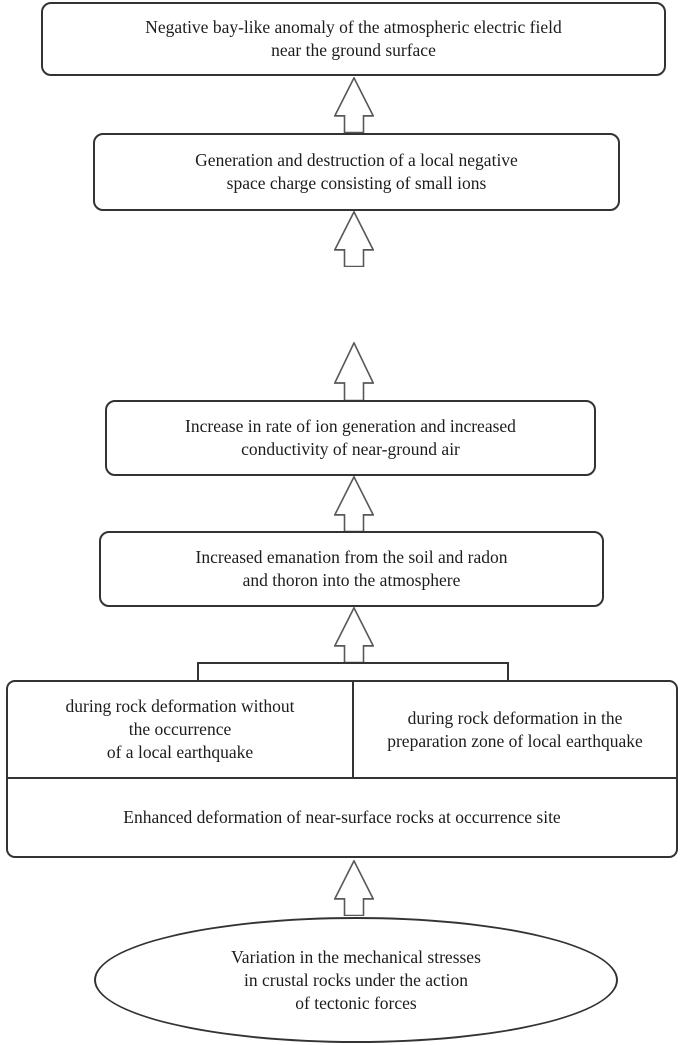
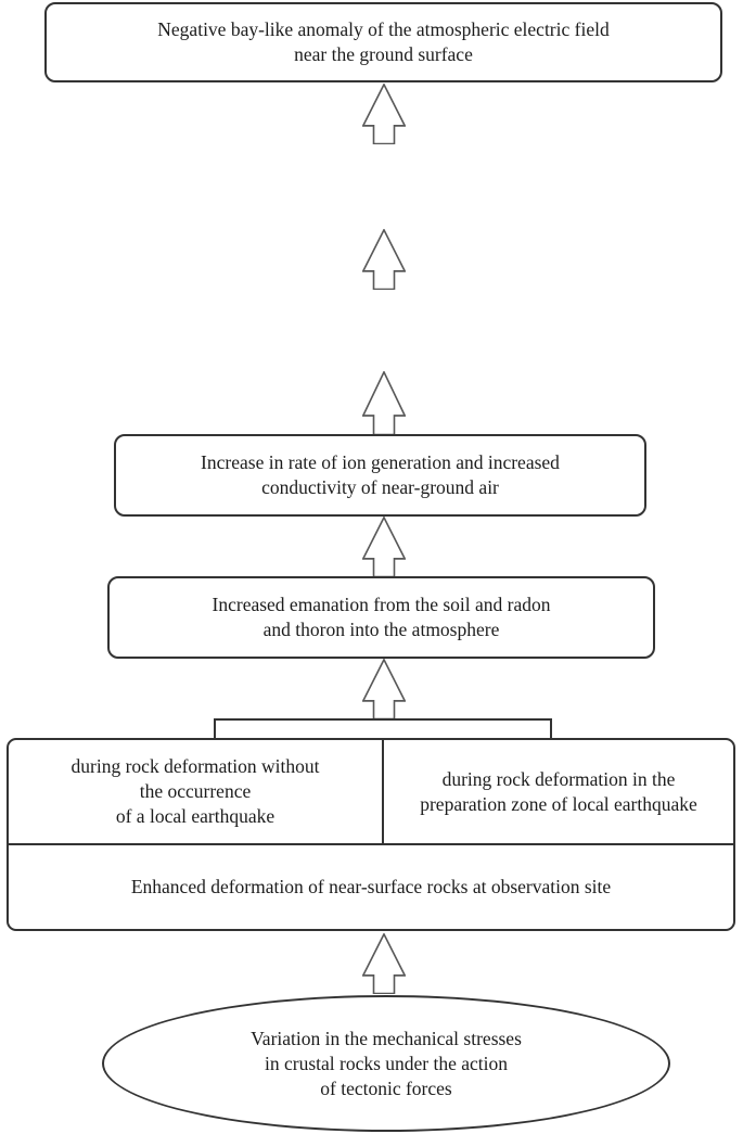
  Negative bay-like anomaly of the atmospheric electric field
  near the ground surface
- Generation and destruction of a local negative
- space charge consisting of small ions
  Increase in rate of ion generation and increased
  conductivity of near-ground air
  Increased emanation from the soil and radon
  and thoron into the atmosphere
  during rock deformation without
  the occurrence
  of a local earthquake
  during rock deformation in the
  preparation zone of local earthquake
- Enhanced deformation of near-surface rocks at occurrence site
+ Enhanced deformation of near-surface rocks at observation site
  Variation in the mechanical stresses
  in crustal rocks under the action
  of tectonic forces
